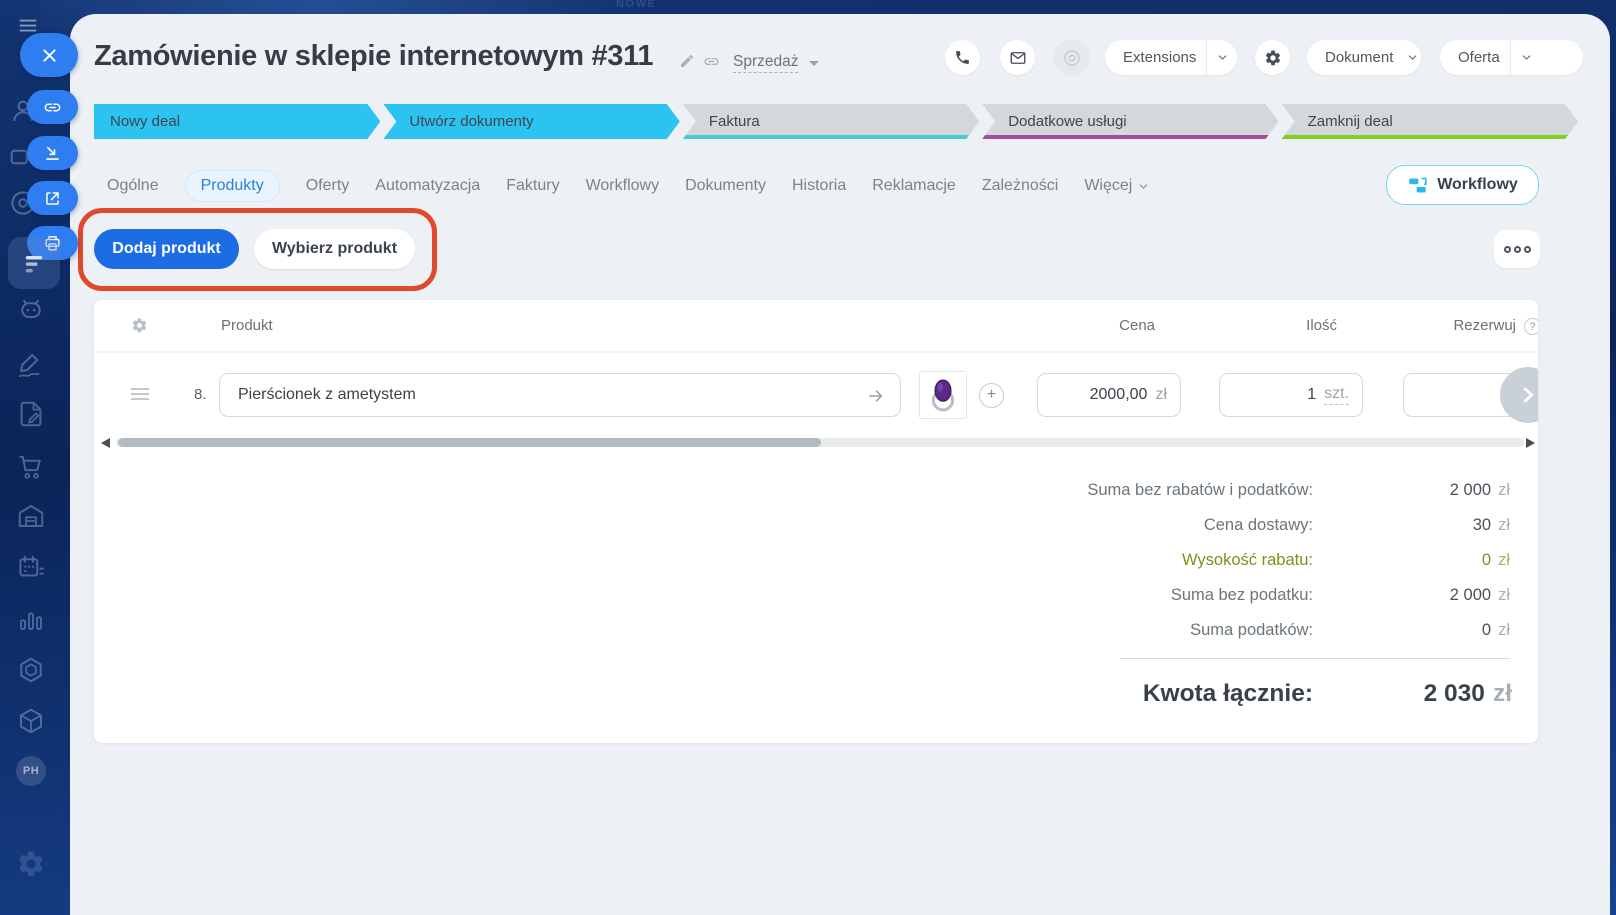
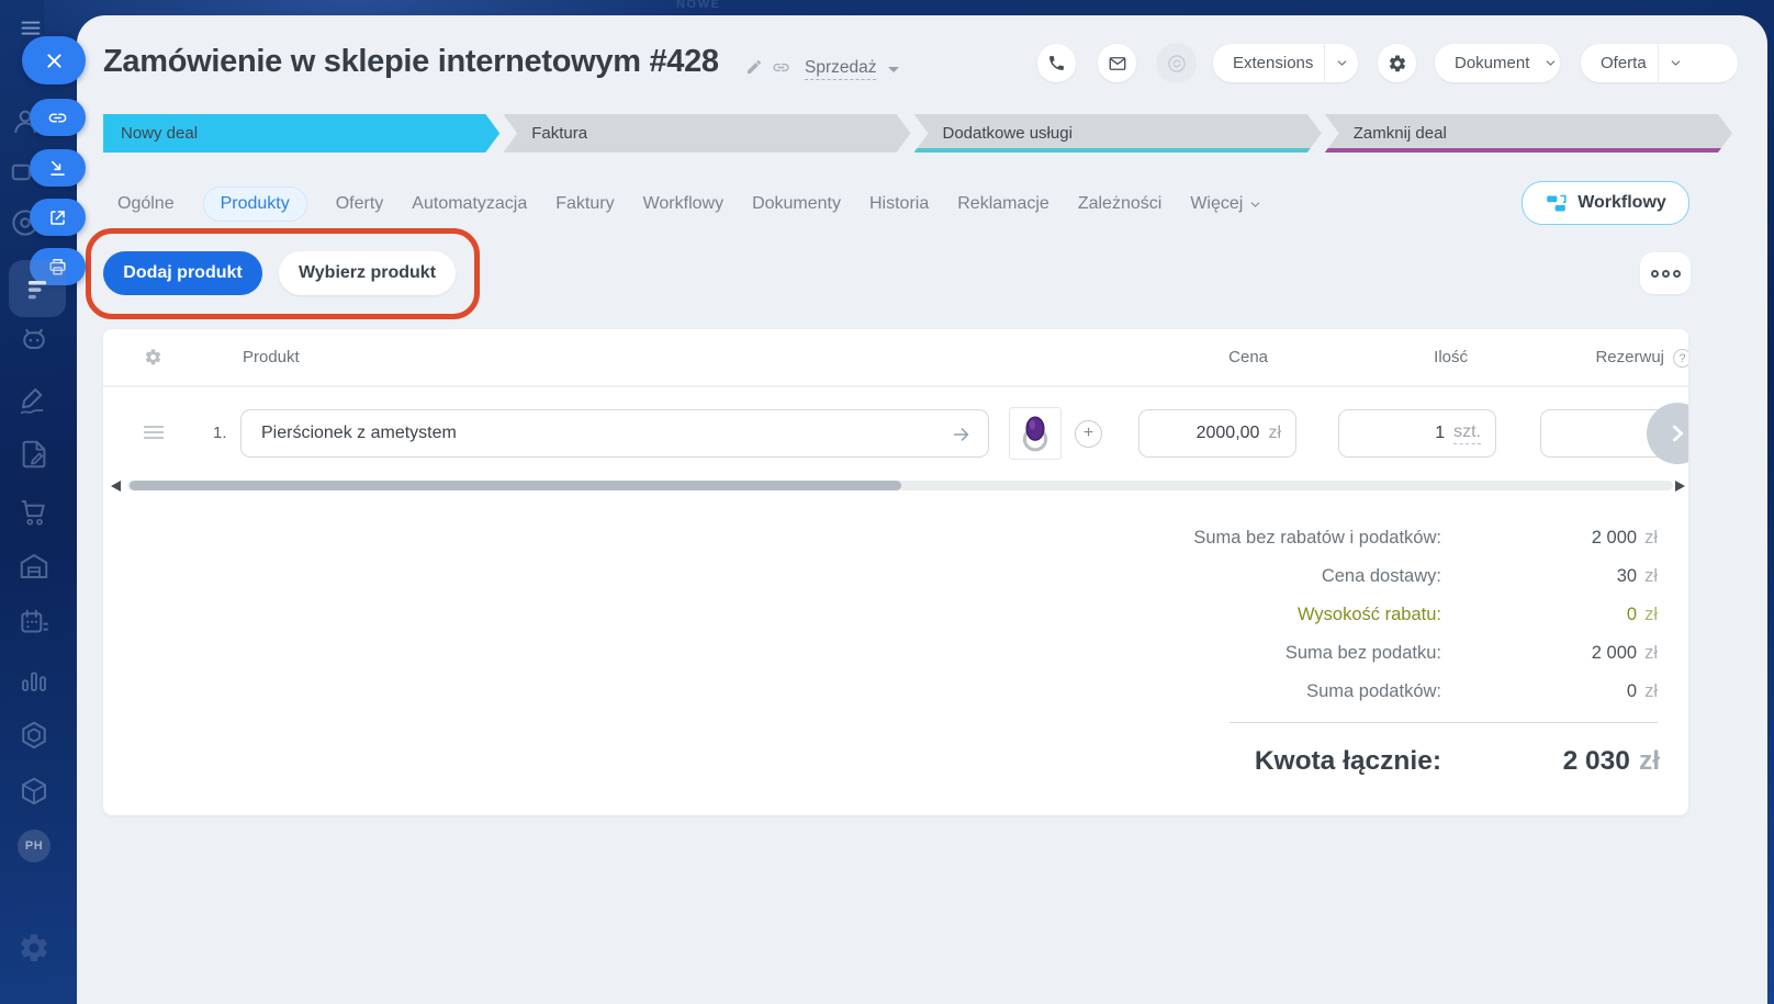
  NOWE
- Zamówienie w sklepie internetowym #311
+ Zamówienie w sklepie internetowym #428
  Sprzedaż
  Extensions
  Dokument
  Oferta
  Nowy deal
- Utwórz dokumenty
  Faktura
  Dodatkowe usługi
  Zamknij deal
  Ogólne
  Produkty
  Oferty
  Automatyzacja
  Faktury
  Workflowy
  Dokumenty
  Historia
  Reklamacje
  Zależności
  Więcej
  Workflowy
  Dodaj produkt
  Wybierz produkt
  Produkt
  Cena
  Ilość
  Rezerwuj
  ?
- 8.
+ 1.
  Pierścionek z ametystem
  +
  2000,00
  zł
  1
  szt.
  Suma bez rabatów i podatków:
  2 000 zł
  Cena dostawy:
  30 zł
  Wysokość rabatu:
  0 zł
  Suma bez podatku:
  2 000 zł
  Suma podatków:
  0 zł
  Kwota łącznie:
  2 030 zł
  PH
